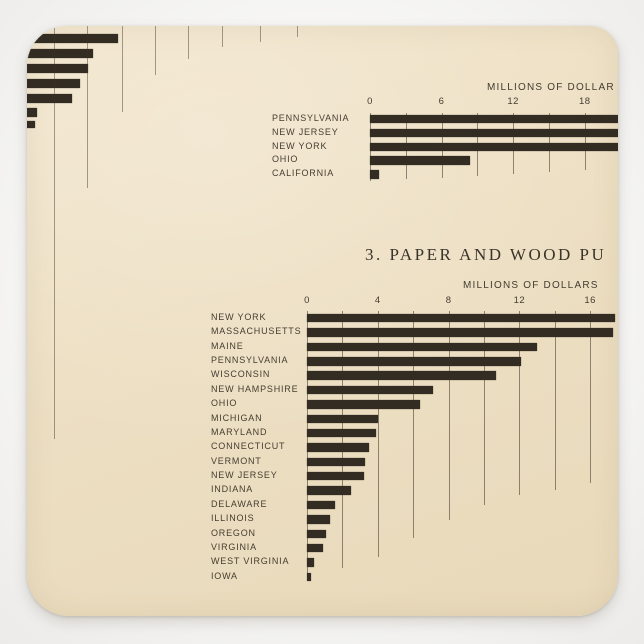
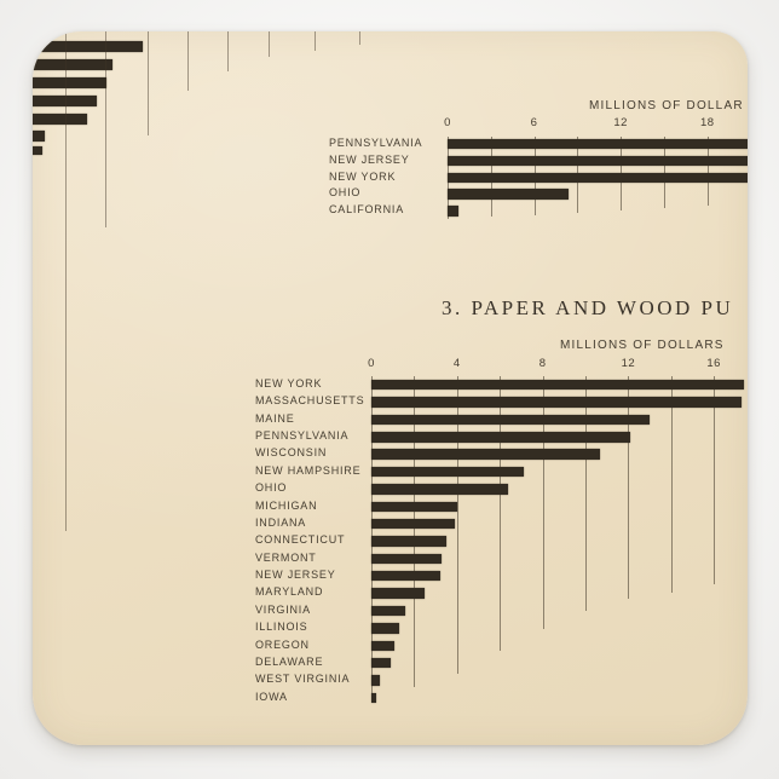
  MILLIONS OF DOLLAR
  0
  6
  12
  18
  PENNSYLVANIA
  NEW JERSEY
  NEW YORK
  OHIO
  CALIFORNIA
  3. PAPER AND WOOD PU
  MILLIONS OF DOLLARS
  0
  4
  8
  12
  16
  NEW YORK
  MASSACHUSETTS
  MAINE
  PENNSYLVANIA
  WISCONSIN
  NEW HAMPSHIRE
  OHIO
  MICHIGAN
- MARYLAND
+ INDIANA
  CONNECTICUT
  VERMONT
  NEW JERSEY
- INDIANA
+ MARYLAND
- DELAWARE
+ VIRGINIA
  ILLINOIS
  OREGON
- VIRGINIA
+ DELAWARE
  WEST VIRGINIA
  IOWA
